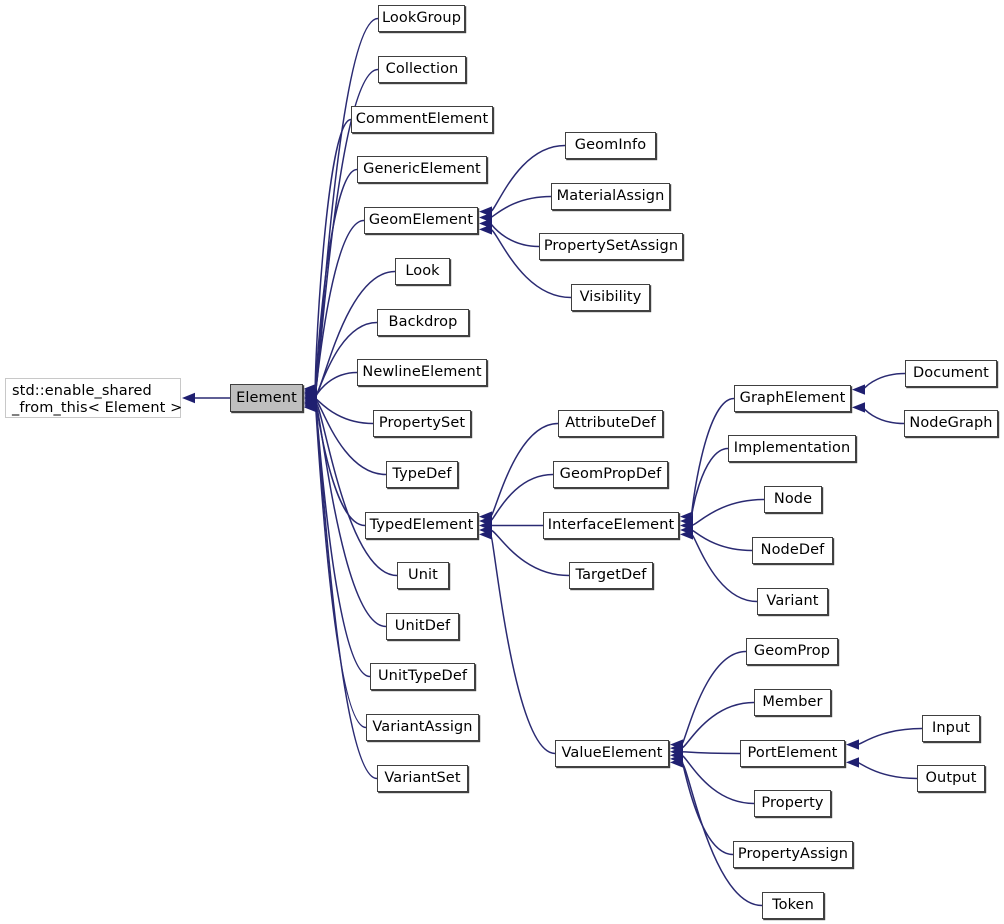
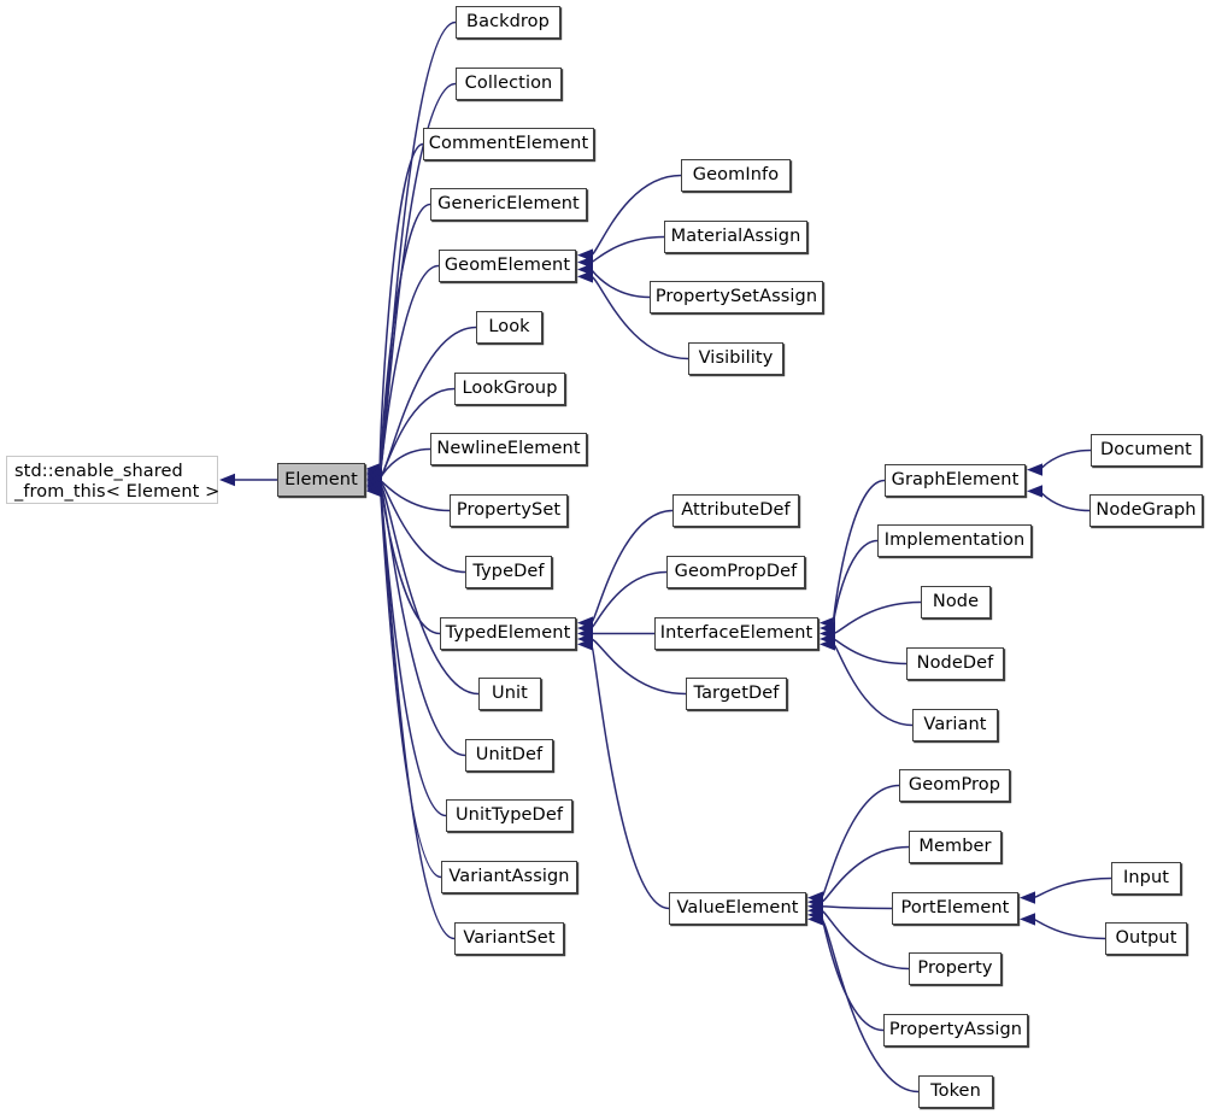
  std::enable_shared
  _from_this< Element >
  Element
- LookGroup
+ Backdrop
  Collection
  CommentElement
  GenericElement
  GeomElement
  Look
- Backdrop
+ LookGroup
  NewlineElement
  PropertySet
  TypeDef
  TypedElement
  Unit
  UnitDef
  UnitTypeDef
  VariantAssign
  VariantSet
  GeomInfo
  MaterialAssign
  PropertySetAssign
  Visibility
  AttributeDef
  GeomPropDef
  InterfaceElement
  TargetDef
  ValueElement
  GraphElement
  Implementation
  Node
  NodeDef
  Variant
  Document
  NodeGraph
  GeomProp
  Member
  PortElement
  Property
  PropertyAssign
  Token
  Input
  Output
